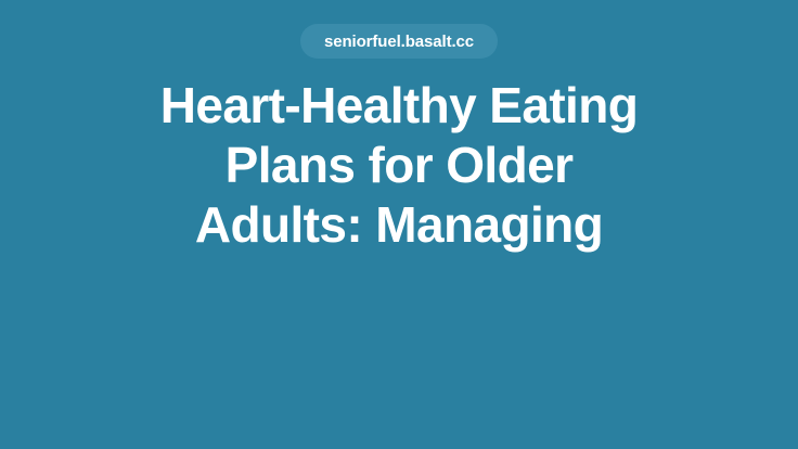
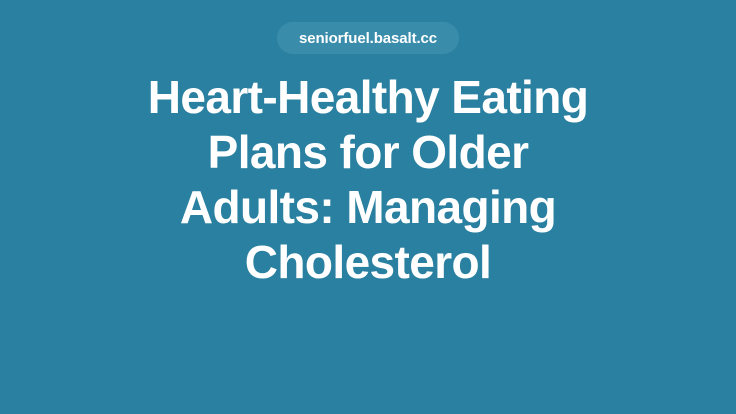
  seniorfuel.basalt.cc
  Heart-Healthy Eating
  Plans for Older
  Adults: Managing
+ Cholesterol
